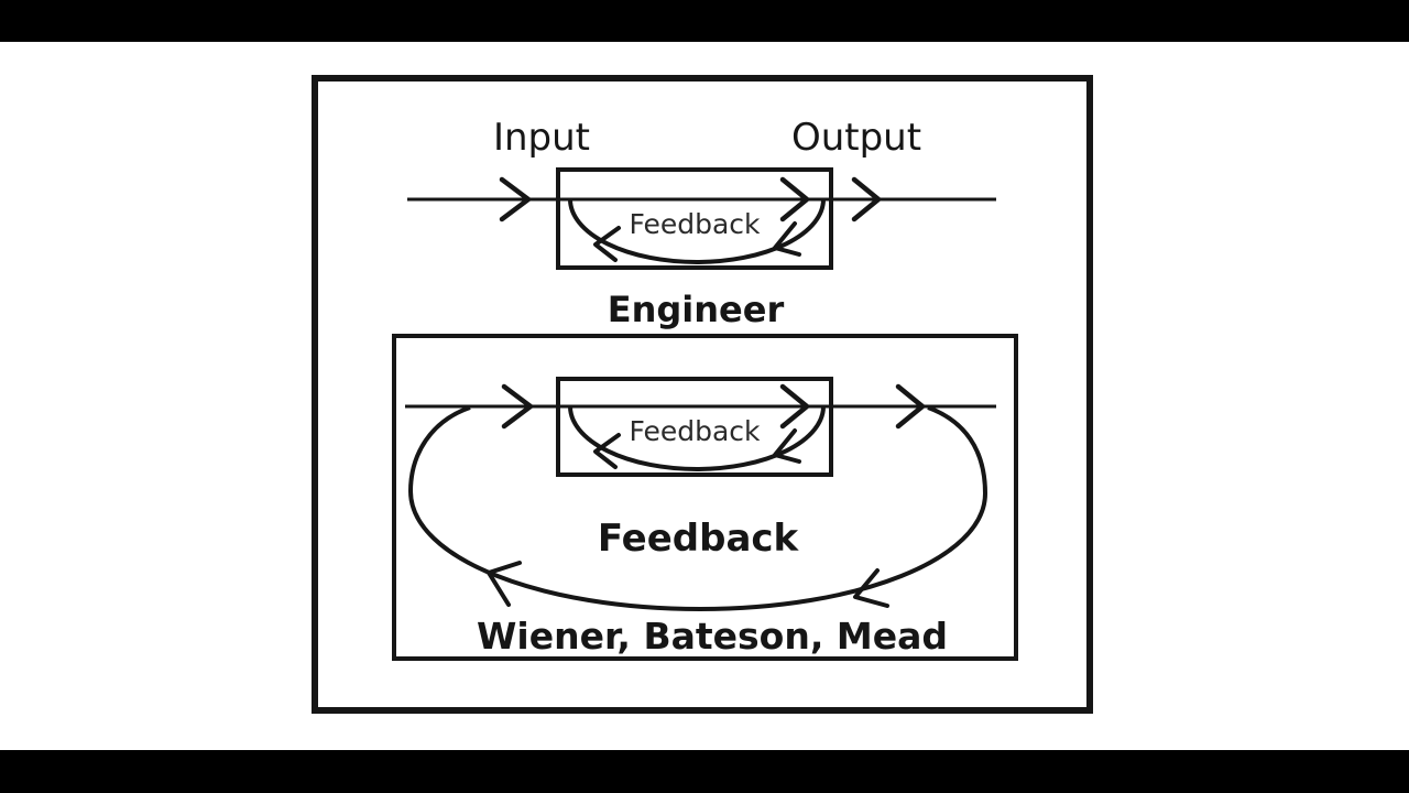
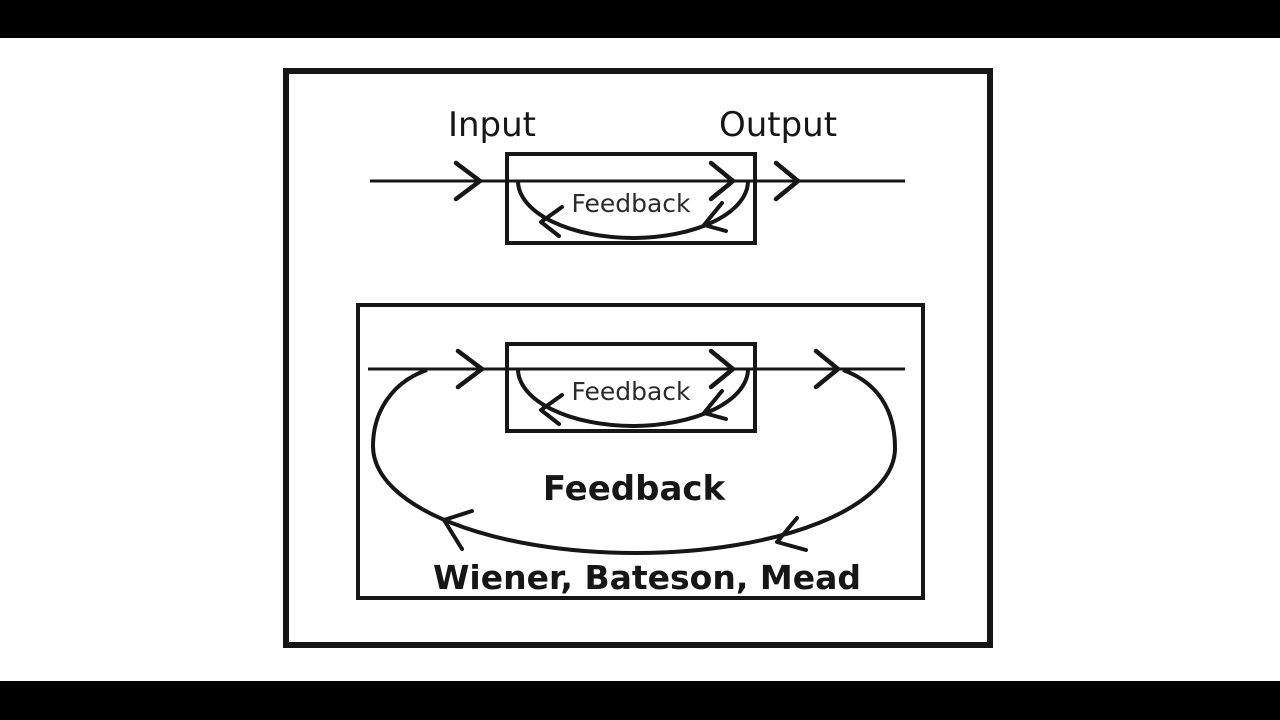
  Input
  Output
  Feedback
- Engineer
  Feedback
  Feedback
  Wiener, Bateson, Mead
